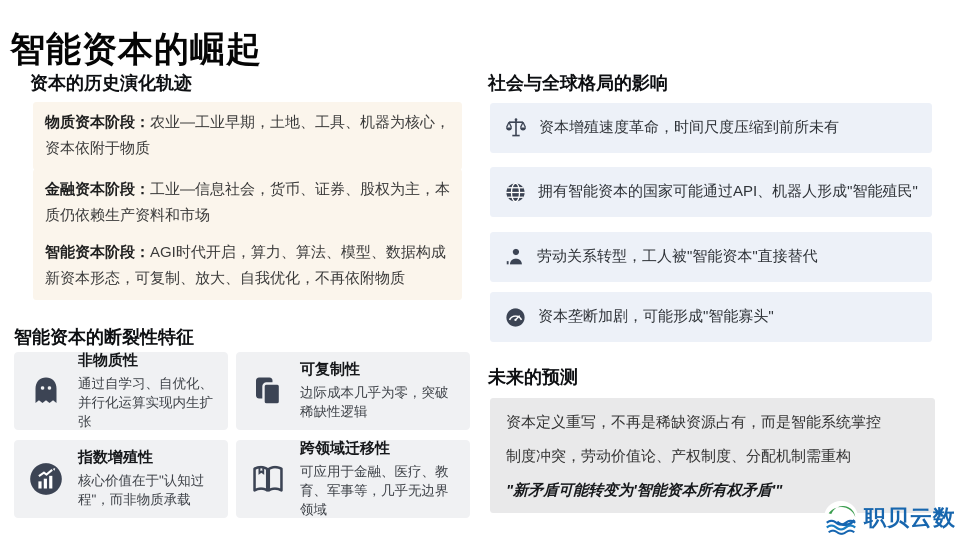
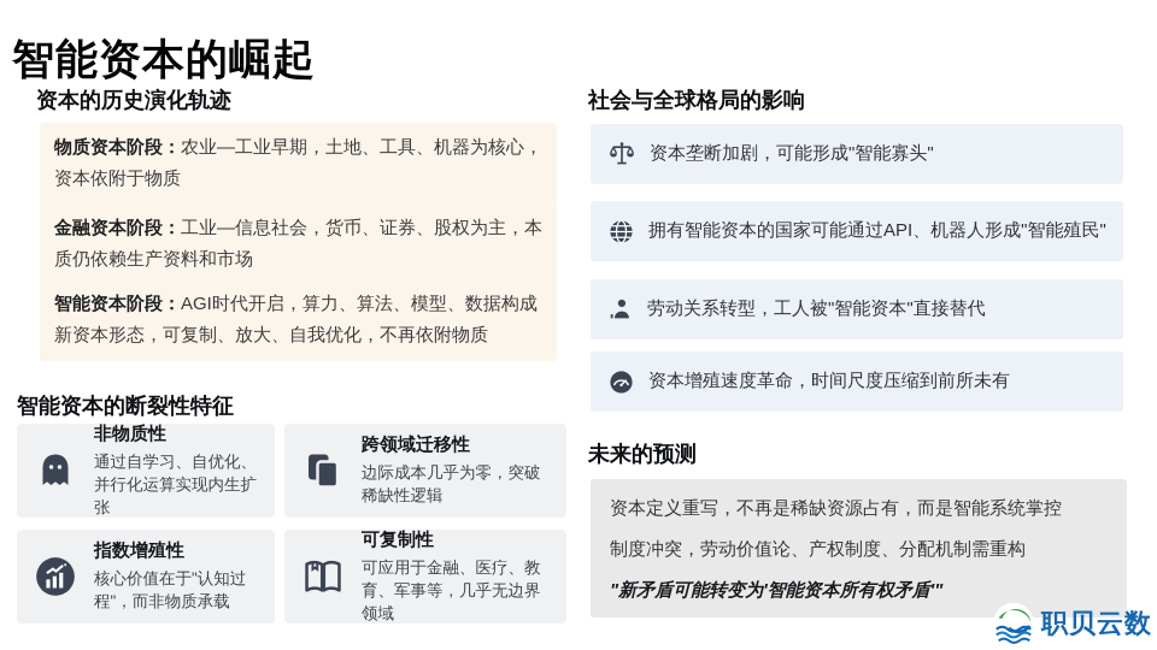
  智能资本的崛起
  资本的历史演化轨迹
  物质资本阶段：农业—工业早期，土地、工具、机器为核心，资本依附于物质
  金融资本阶段：工业—信息社会，货币、证券、股权为主，本质仍依赖生产资料和市场
  智能资本阶段：AGI时代开启，算力、算法、模型、数据构成新资本形态，可复制、放大、自我优化，不再依附物质
  智能资本的断裂性特征
  非物质性
  通过自学习、自优化、并行化运算实现内生扩张
- 可复制性
+ 跨领域迁移性
  边际成本几乎为零，突破稀缺性逻辑
  指数增殖性
  核心价值在于"认知过程"，而非物质承载
- 跨领域迁移性
+ 可复制性
  可应用于金融、医疗、教育、军事等，几乎无边界领域
  社会与全球格局的影响
- 资本增殖速度革命，时间尺度压缩到前所未有
+ 资本垄断加剧，可能形成"智能寡头"
  拥有智能资本的国家可能通过API、机器人形成"智能殖民"
  劳动关系转型，工人被"智能资本"直接替代
- 资本垄断加剧，可能形成"智能寡头"
+ 资本增殖速度革命，时间尺度压缩到前所未有
  未来的预测
  资本定义重写，不再是稀缺资源占有，而是智能系统掌控
  制度冲突，劳动价值论、产权制度、分配机制需重构
  "新矛盾可能转变为'智能资本所有权矛盾'"
  职贝云数
